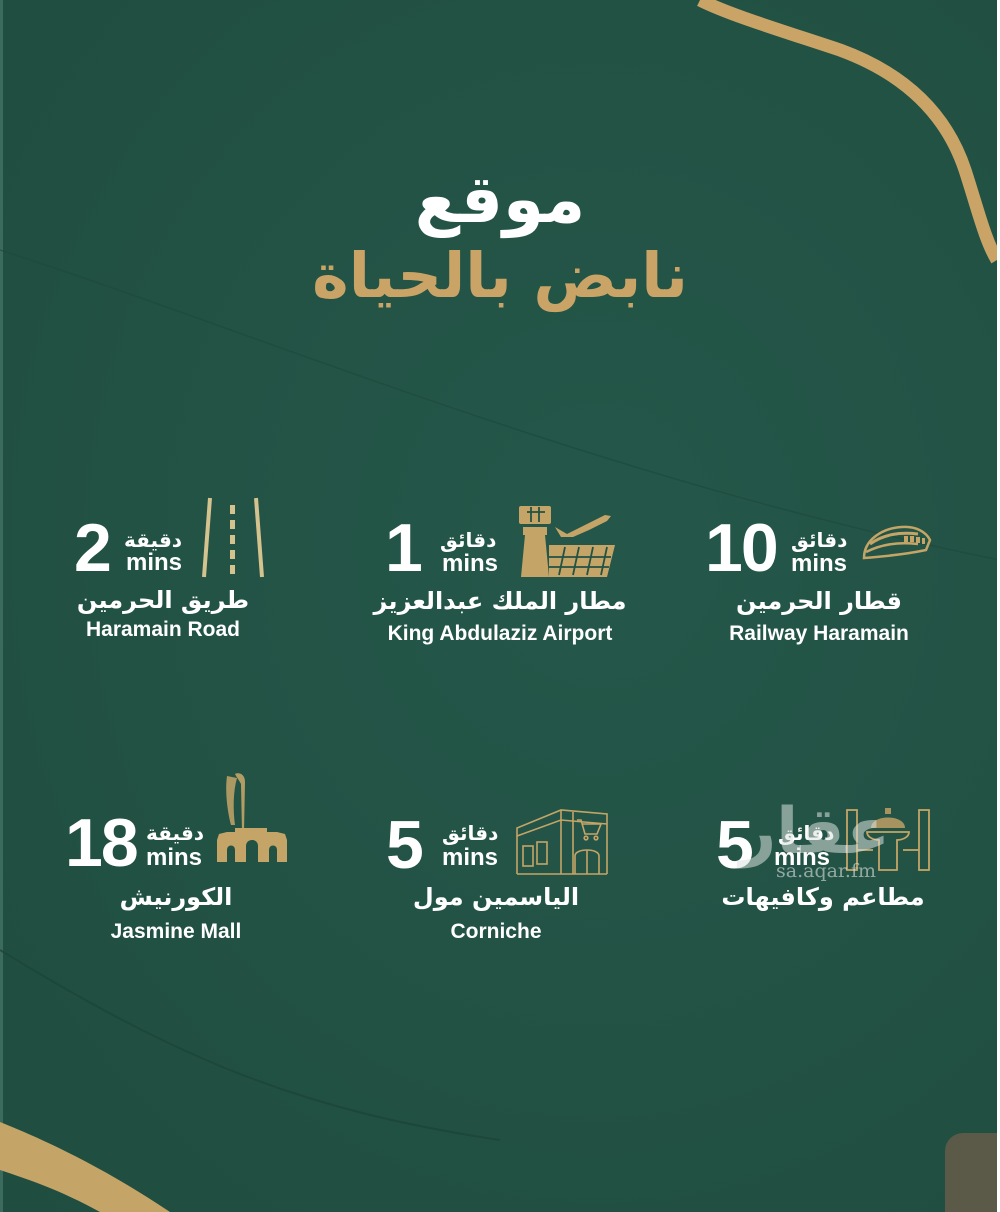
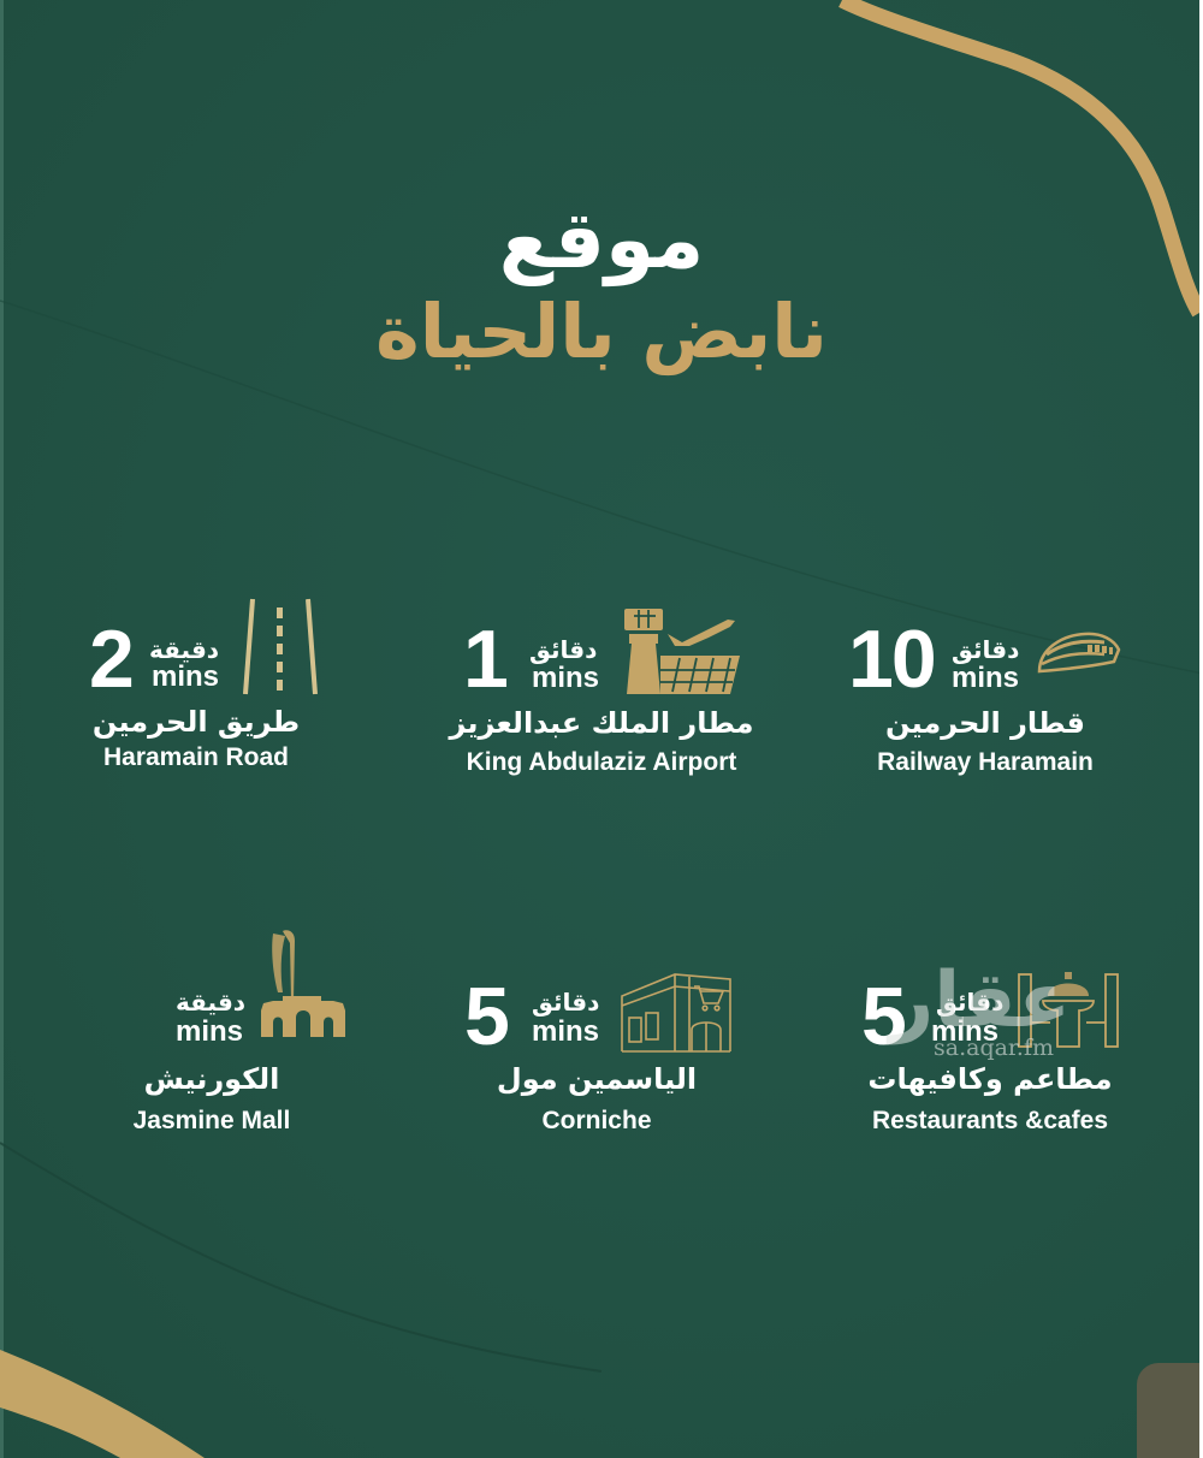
  موقع
  نابض بالحياة
  2
  دقيقة
  mins
  طريق الحرمين
  Haramain Road
  1
  دقائق
  mins
  مطار الملك عبدالعزيز
  King Abdulaziz Airport
  10
  دقائق
  mins
  قطار الحرمين
  Railway Haramain
- 18
  دقيقة
  mins
  الكورنيش
  Jasmine Mall
  5
  دقائق
  mins
  الياسمين مول
  Corniche
  5
  دقائق
  mins
  مطاعم وكافيهات
+ Restaurants &cafes
  عقار
  sa.aqar.fm
